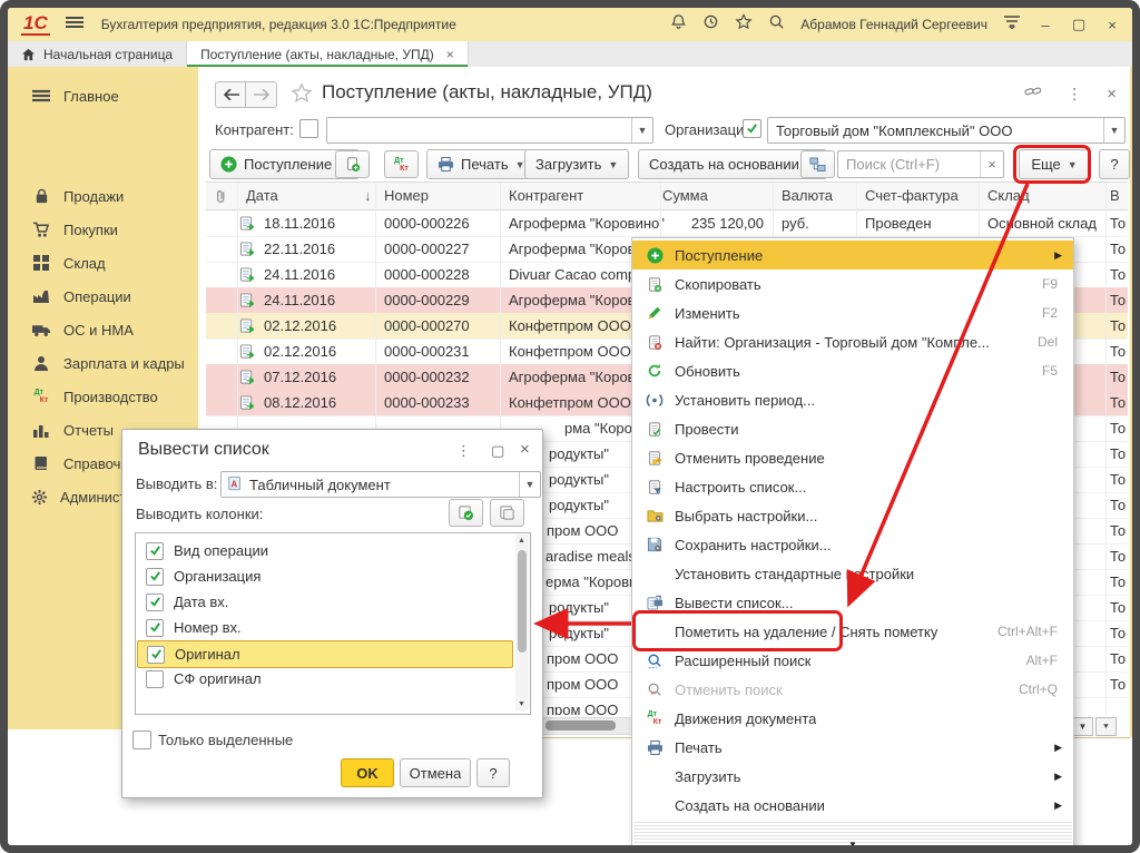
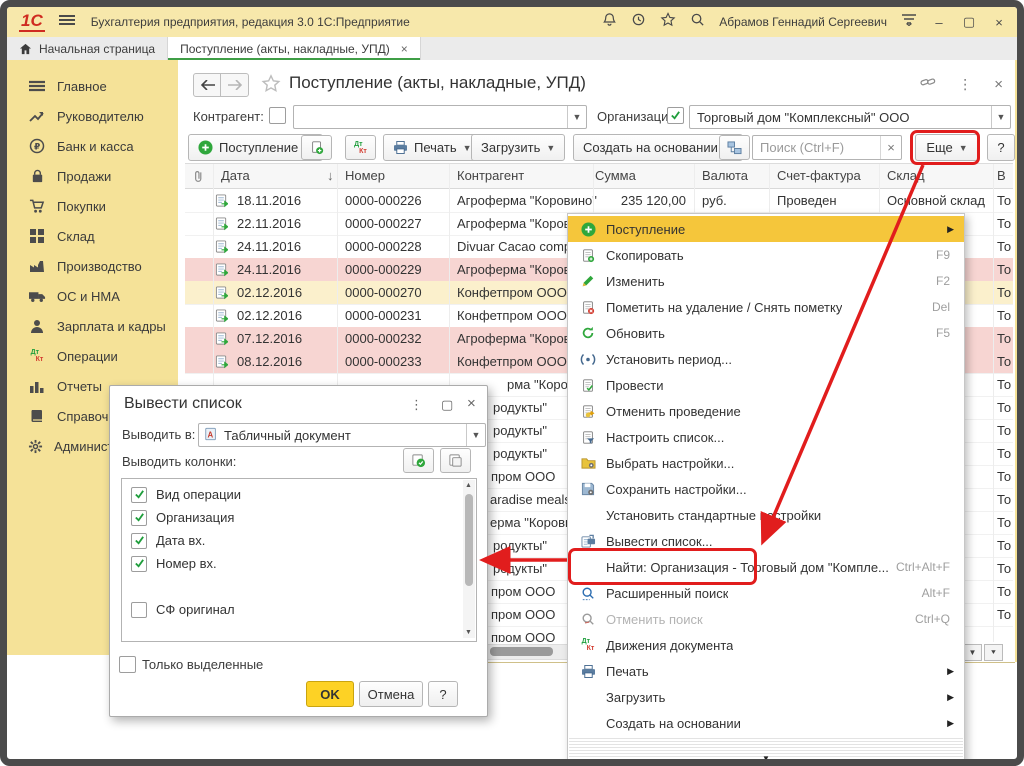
  1С
  Бухгалтерия предприятия, редакция 3.0 1С:Предприятие
  Абрамов Геннадий Сергеевич
  –
  ▢
  ×
  Начальная страница
  Поступление (акты, накладные, УПД)
  ×
  Главное
+ Руководителю
+ ₽
+ Банк и касса
  Продажи
  Покупки
  Склад
- Операции
+ Производство
  ОС и НМА
  Зарплата и кадры
- Производство
+ Операции
  Отчеты
  Поступление (акты, накладные, УПД)
  ⋮
  ×
  Контрагент:
  ▼
  Организаци
  Торговый дом "Комплексный" ООО
  ▼
  Поступление
  Печать
  ▼
  Загрузить
  ▼
  Создать на основании
  Поиск (Ctrl+F)
  ×
  Еще
  ▼
  ?
  Дата
  ↓
  Номер
  Контрагент
  Сумма
  Валюта
  Счет-фактура
  Склад
  В
  18.11.2016
  0000-000226
  Агроферма "Коровино"
  235 120,00
  руб.
  Проведен
  Осовной склад
  То
  22.11.2016
  0000-000227
  Агроферма "Коро
  То
  24.11.2016
  0000-000228
  Divuar Cacao com
  То
  24.11.2016
  0000-000229
  Агроферма "Коро
  То
  02.12.2016
  0000-000270
  Конфетпром ООО
  То
  02.12.2016
  0000-000231
  Конфетпром ООО
  То
  07.12.2016
  0000-000232
  Агроферма "Коро
  То
  08.12.2016
  0000-000233
  Конфетпром ООО
  То
  рма "Коро
  То
  родукты"
  То
  родукты"
  То
  родукты"
  То
  пром ООО
  То
  aradise meal
  То
  ерма "Коров
  То
  родукты"
  То
  родукты"
  То
  пром ООО
  То
  пром ООО
  То
  пром ООО
  ▼
  ⯆
  Поступление
  ▶
  Скопировать
  F9
  Изменить
  F2
- Найти: Организация - Торговый дом "Компле...
+ Пометить на удаление / Снять пометку
  Del
  Обновить
  F5
  Установить период...
  Провести
  Отменить проведение
  Настроить список...
  Выбрать настройки...
  Сохранить настройки...
  Установить стандартные настройки
  Вывести список...
- Пометить на удаление / Снять пометку
+ Найти: Организация - Торговый дом "Компле...
  Ctrl+Alt+F
  Расширенный поиск
  Alt+F
  Отменить поиск
  Ctrl+Q
  Движения документа
  Печать
  ▶
  Загрузить
  ▶
  Создать на основании
  ▶
  ▼
  Вывести список
  ⋮
  ▢
  ×
  Выводить в:
  A
  Табличный документ
  ▼
  Выводить колонки:
  Вид операции
  Организация
  Дата вх.
  Номер вх.
- Оригинал
  СФ оригинал
  Только выделенные
  OK
  Отмена
  ?
